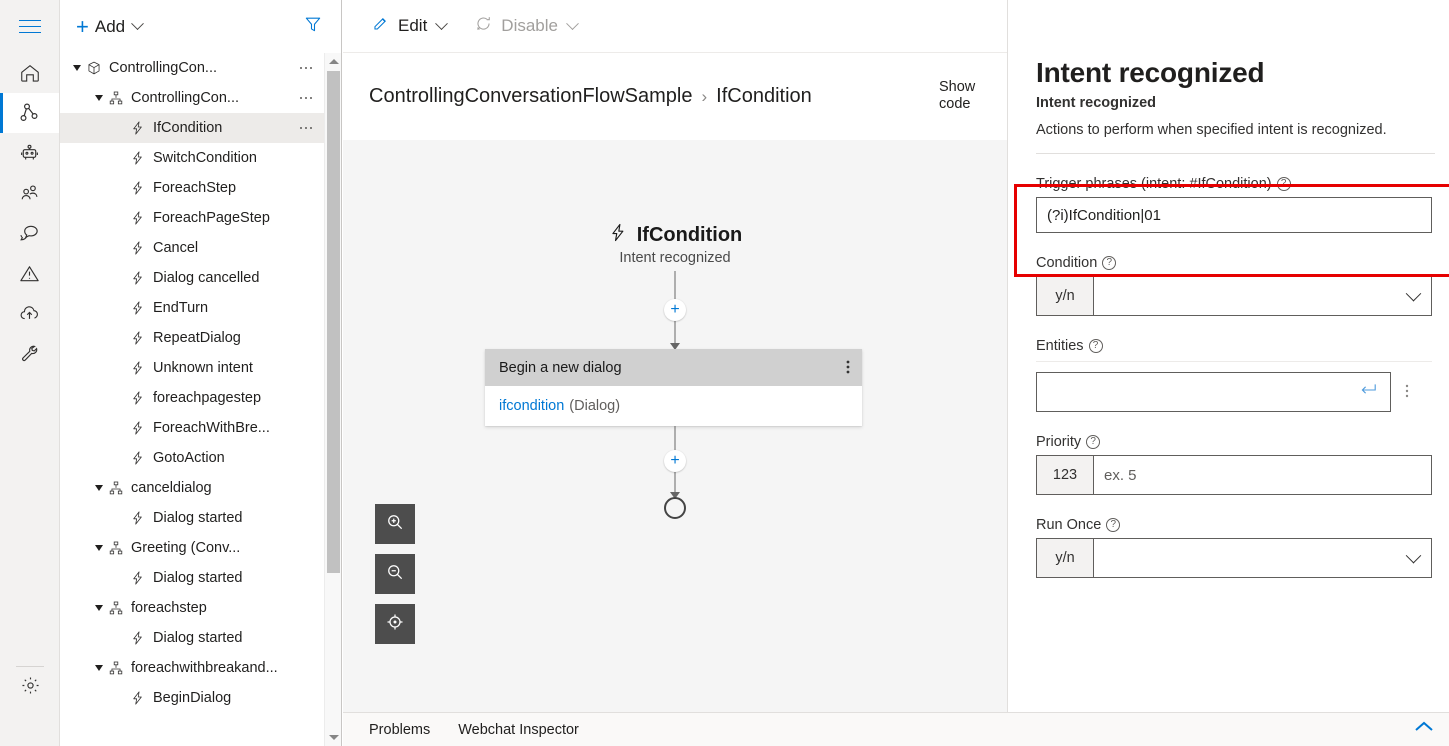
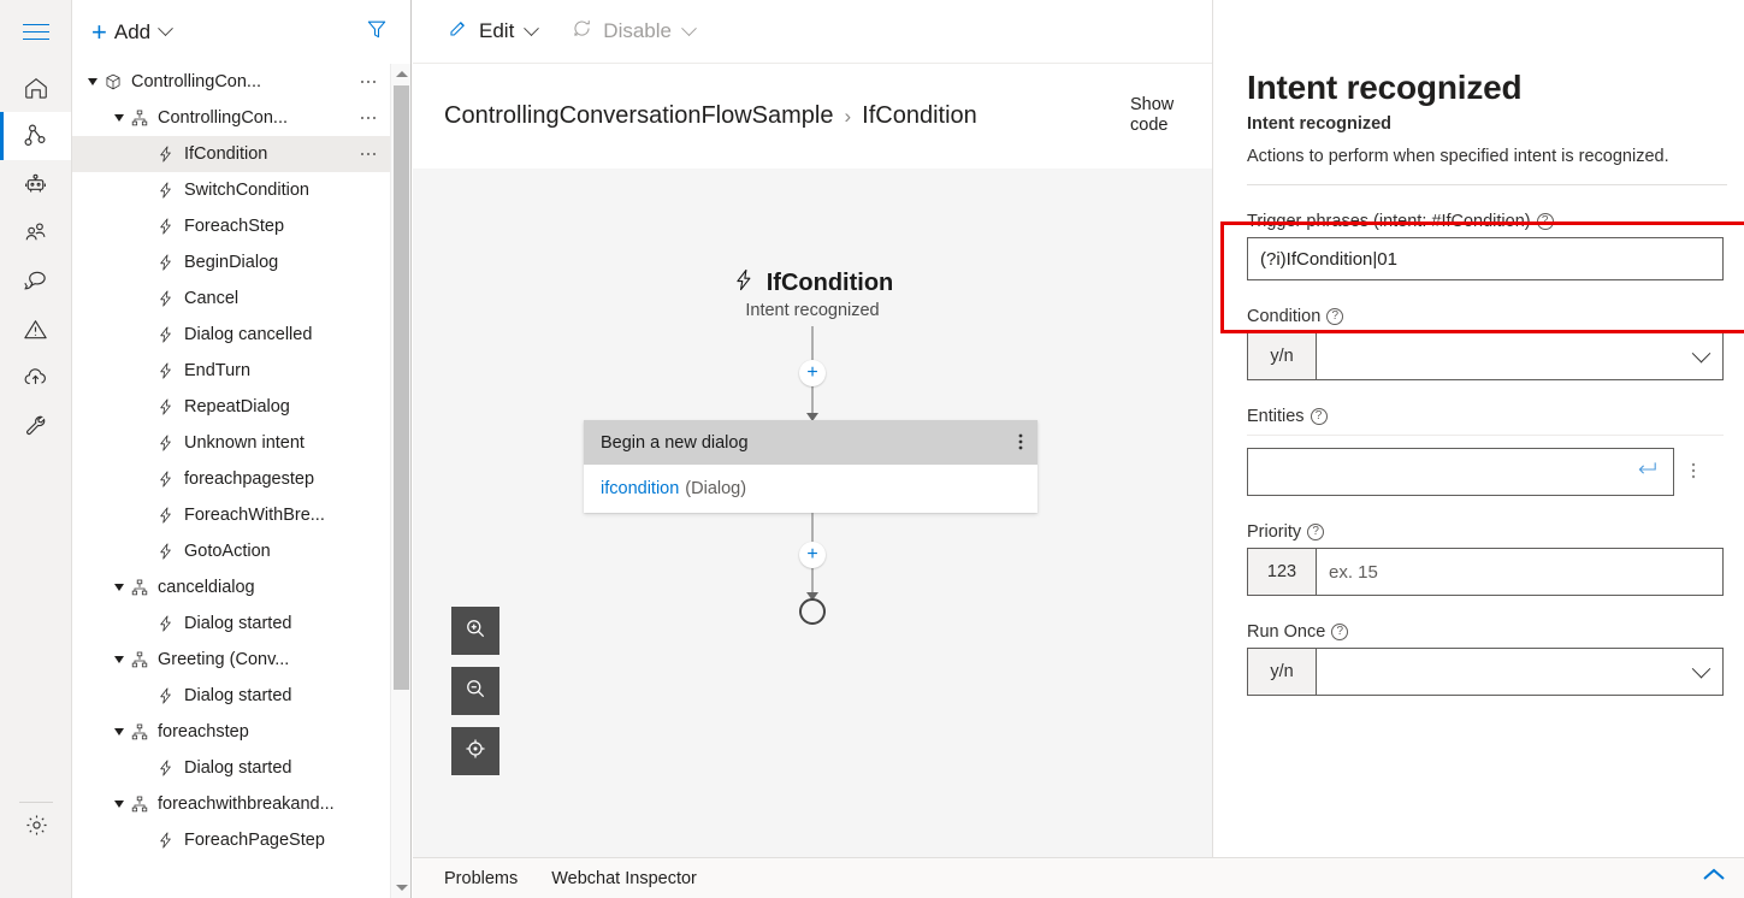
  +
  Add
  ControllingCon...
  ⋯
  ControllingCon...
  ⋯
  IfCondition
  ⋯
  SwitchCondition
  ForeachStep
- ForeachPageStep
+ BeginDialog
  Cancel
  Dialog cancelled
  EndTurn
  RepeatDialog
  Unknown intent
  foreachpagestep
  ForeachWithBre...
  GotoAction
  canceldialog
  Dialog started
  Greeting (Conv...
  Dialog started
  foreachstep
  Dialog started
  foreachwithbreakand...
- BeginDialog
+ ForeachPageStep
  Edit
  Disable
  ControllingConversationFlowSample
  ›
  IfCondition
  Show code
  IfCondition
  Intent recognized
  +
  Begin a new dialog
  ifcondition
  (Dialog)
  +
  Intent recognized
  Intent recognized
  Actions to perform when specified intent is recognized.
  Trigger phrases (intent: #IfCondition)
  ?
  (?i)IfCondition|01
  Condition
  ?
  y/n
  Entities
  ?
  Priority
  ?
  123
- ex. 5
+ ex. 15
  Run Once
  ?
  y/n
  Problems
  Webchat Inspector
